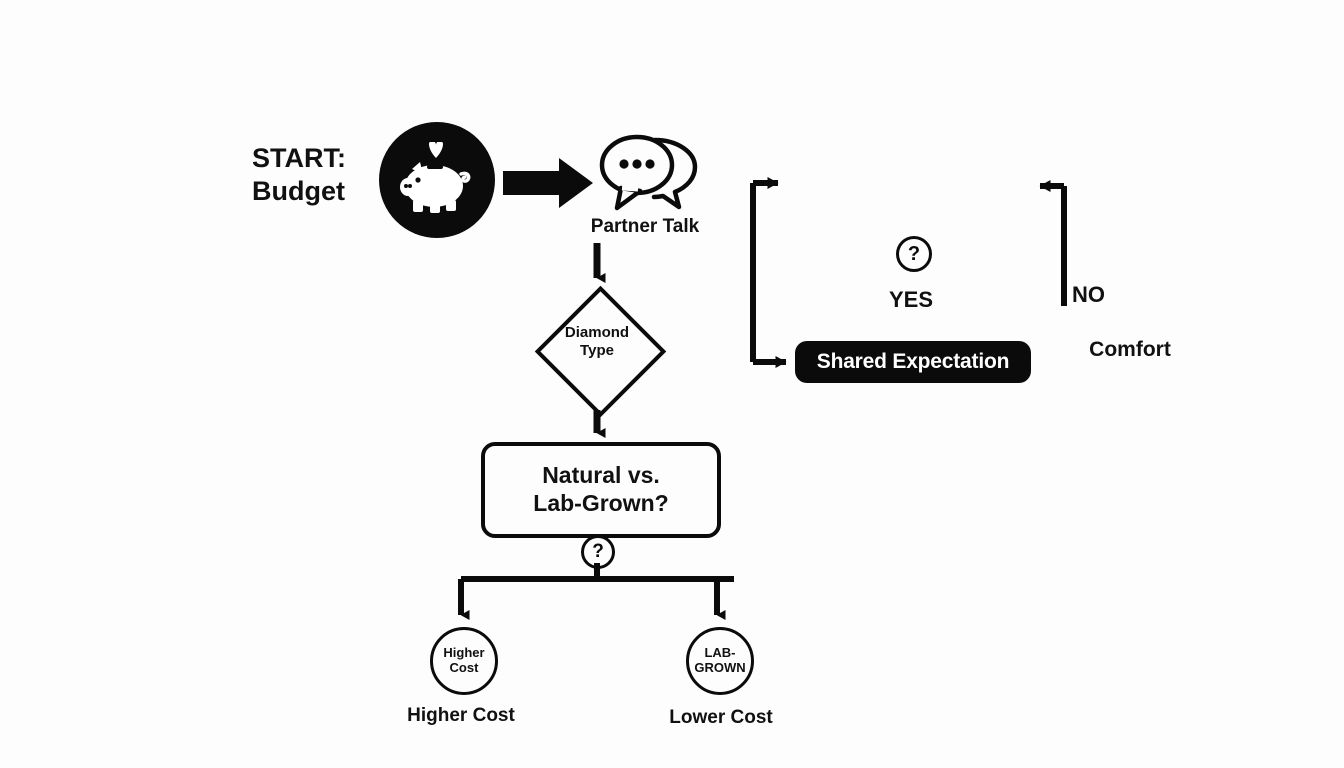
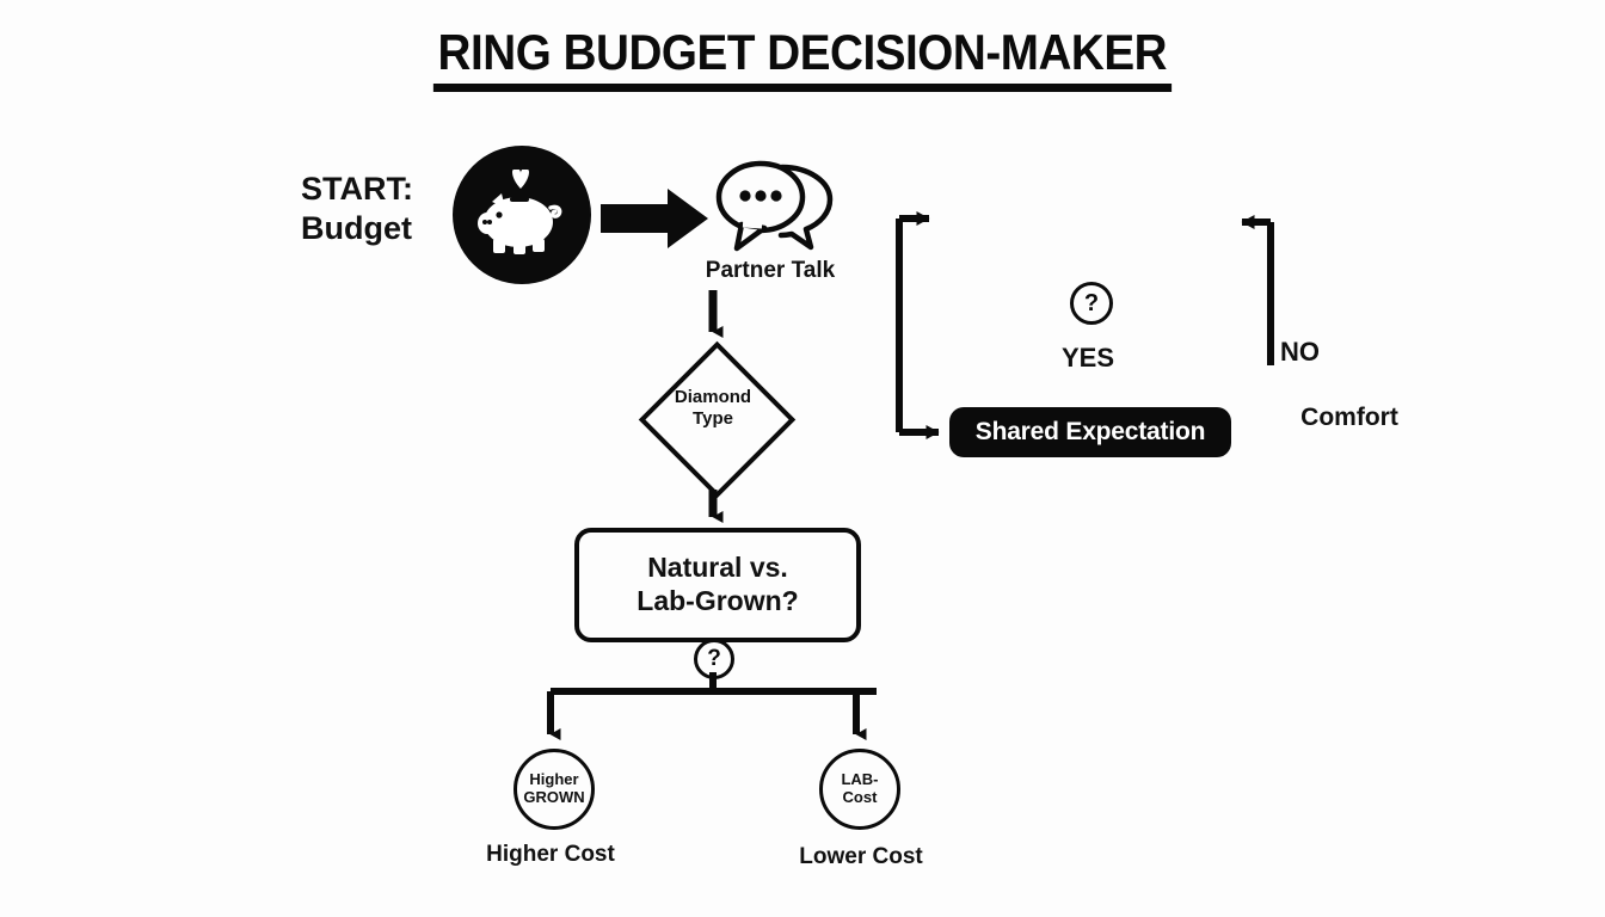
+ RING BUDGET DECISION-MAKER
  START:
  Budget
  Partner Talk
  Diamond
  Type
  Natural vs.
  Lab-Grown?
  ?
  Higher
- Cost
+ GROWN
  LAB-
- GROWN
+ Cost
  Higher Cost
  Lower Cost
  ?
  YES
  Shared Expectation
  NO
  Comfort
